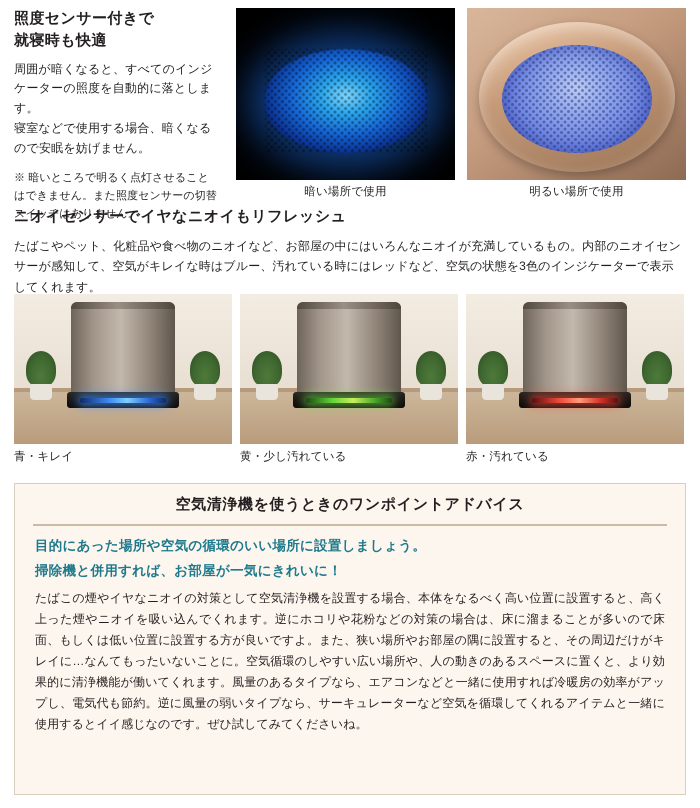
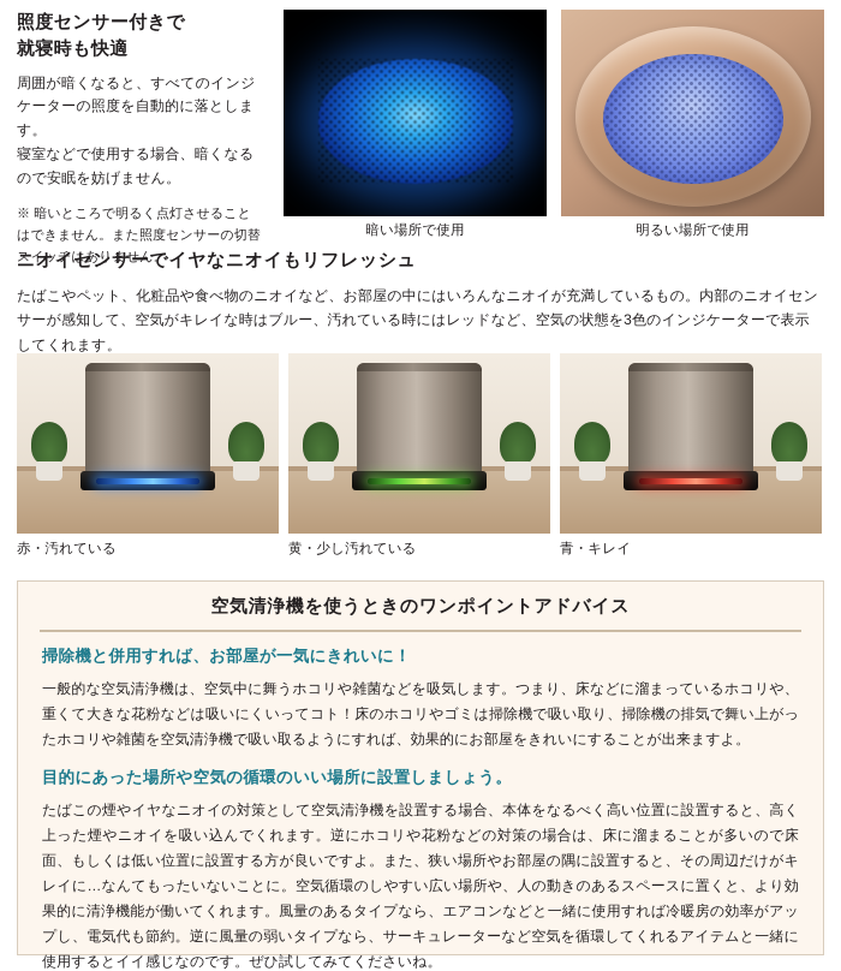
  照度センサー付きで
  就寝時も快適
  周囲が暗くなると、すべてのインジケーターの照度を自動的に落とします。
  寝室などで使用する場合、暗くなるので安眠を妨げません。
  ※ 暗いところで明るく点灯させることはできません。また照度センサーの切替スイッチはありません。
  暗い場所で使用
  明るい場所で使用
  ニオイセンサーでイヤなニオイもリフレッシュ
  たばこやペット、化粧品や食べ物のニオイなど、お部屋の中にはいろんなニオイが充満しているもの。内部のニオイセンサーが感知して、空気がキレイな時はブルー、汚れている時にはレッドなど、空気の状態を3色のインジケーターで表示してくれます。
- 青・キレイ
+ 赤・汚れている
  黄・少し汚れている
- 赤・汚れている
+ 青・キレイ
  空気清浄機を使うときのワンポイントアドバイス
- 目的にあった場所や空気の循環のいい場所に設置しましょう。
+ 掃除機と併用すれば、お部屋が一気にきれいに！
+ 一般的な空気清浄機は、空気中に舞うホコリや雑菌などを吸気します。つまり、床などに溜まっているホコリや、重くて大きな花粉などは吸いにくいってコト！床のホコリやゴミは掃除機で吸い取り、掃除機の排気で舞い上がったホコリや雑菌を空気清浄機で吸い取るようにすれば、効果的にお部屋をきれいにすることが出来ますよ。
- 掃除機と併用すれば、お部屋が一気にきれいに！
+ 目的にあった場所や空気の循環のいい場所に設置しましょう。
  たばこの煙やイヤなニオイの対策として空気清浄機を設置する場合、本体をなるべく高い位置に設置すると、高く上った煙やニオイを吸い込んでくれます。逆にホコリや花粉などの対策の場合は、床に溜まることが多いので床面、もしくは低い位置に設置する方が良いですよ。また、狭い場所やお部屋の隅に設置すると、その周辺だけがキレイに…なんてもったいないことに。空気循環のしやすい広い場所や、人の動きのあるスペースに置くと、より効果的に清浄機能が働いてくれます。風量のあるタイプなら、エアコンなどと一緒に使用すれば冷暖房の効率がアップし、電気代も節約。逆に風量の弱いタイプなら、サーキュレーターなど空気を循環してくれるアイテムと一緒に使用するとイイ感じなのです。ぜひ試してみてくださいね。
